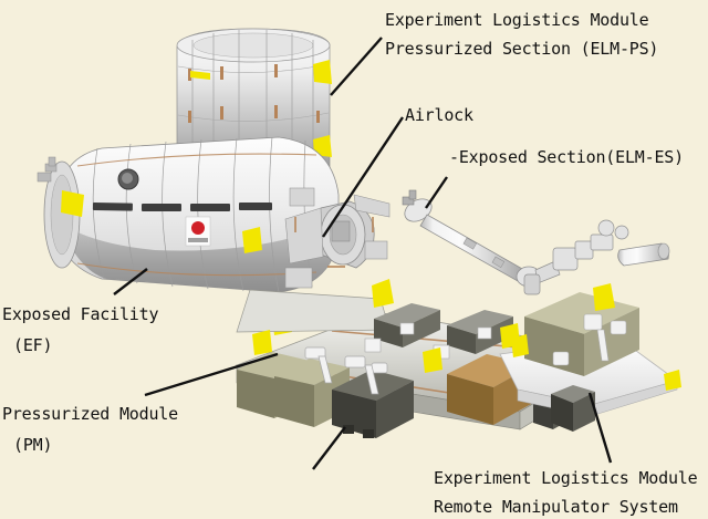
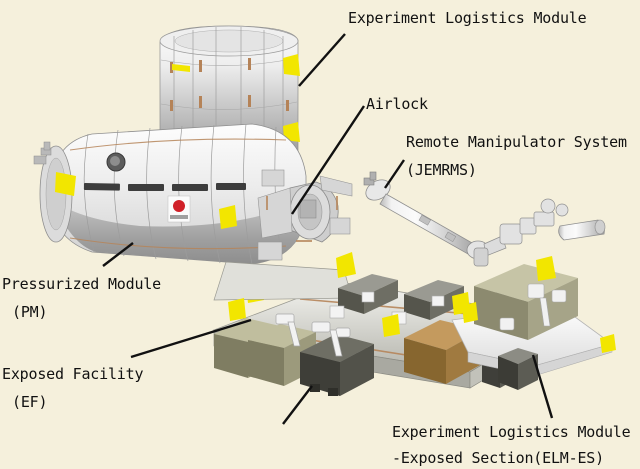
  Experiment Logistics Module
- Pressurized Section (ELM-PS)
  Airlock
- -Exposed Section(ELM-ES)
+ Remote Manipulator System
+ (JEMRMS)
- Exposed Facility
+ Pressurized Module
- (EF)
+ (PM)
- Pressurized Module
+ Exposed Facility
- (PM)
+ (EF)
  Experiment Logistics Module
- Remote Manipulator System
+ -Exposed Section(ELM-ES)
